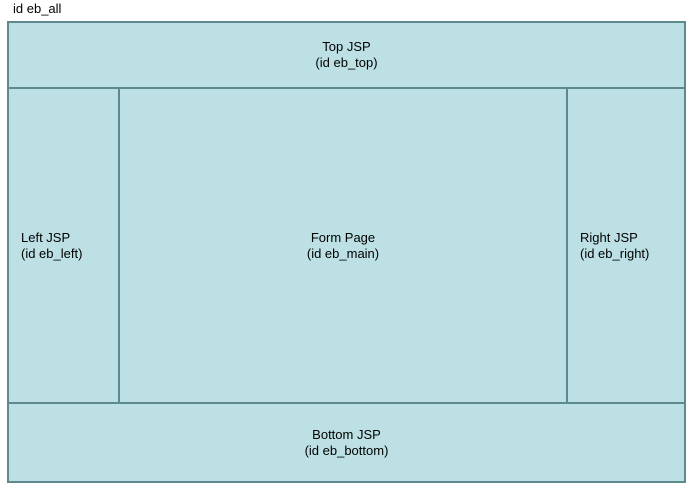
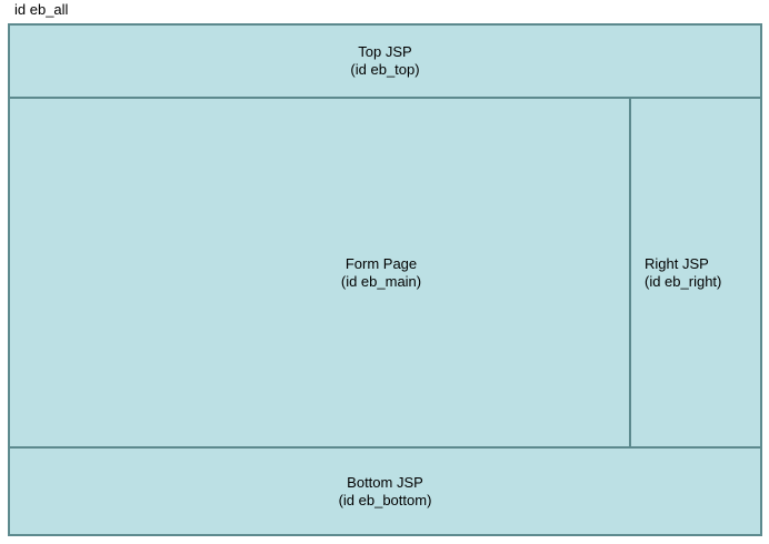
  id eb_all
  Top JSP
  (id eb_top)
- Left JSP
- (id eb_left)
  Form Page
  (id eb_main)
  Right JSP
  (id eb_right)
  Bottom JSP
  (id eb_bottom)
